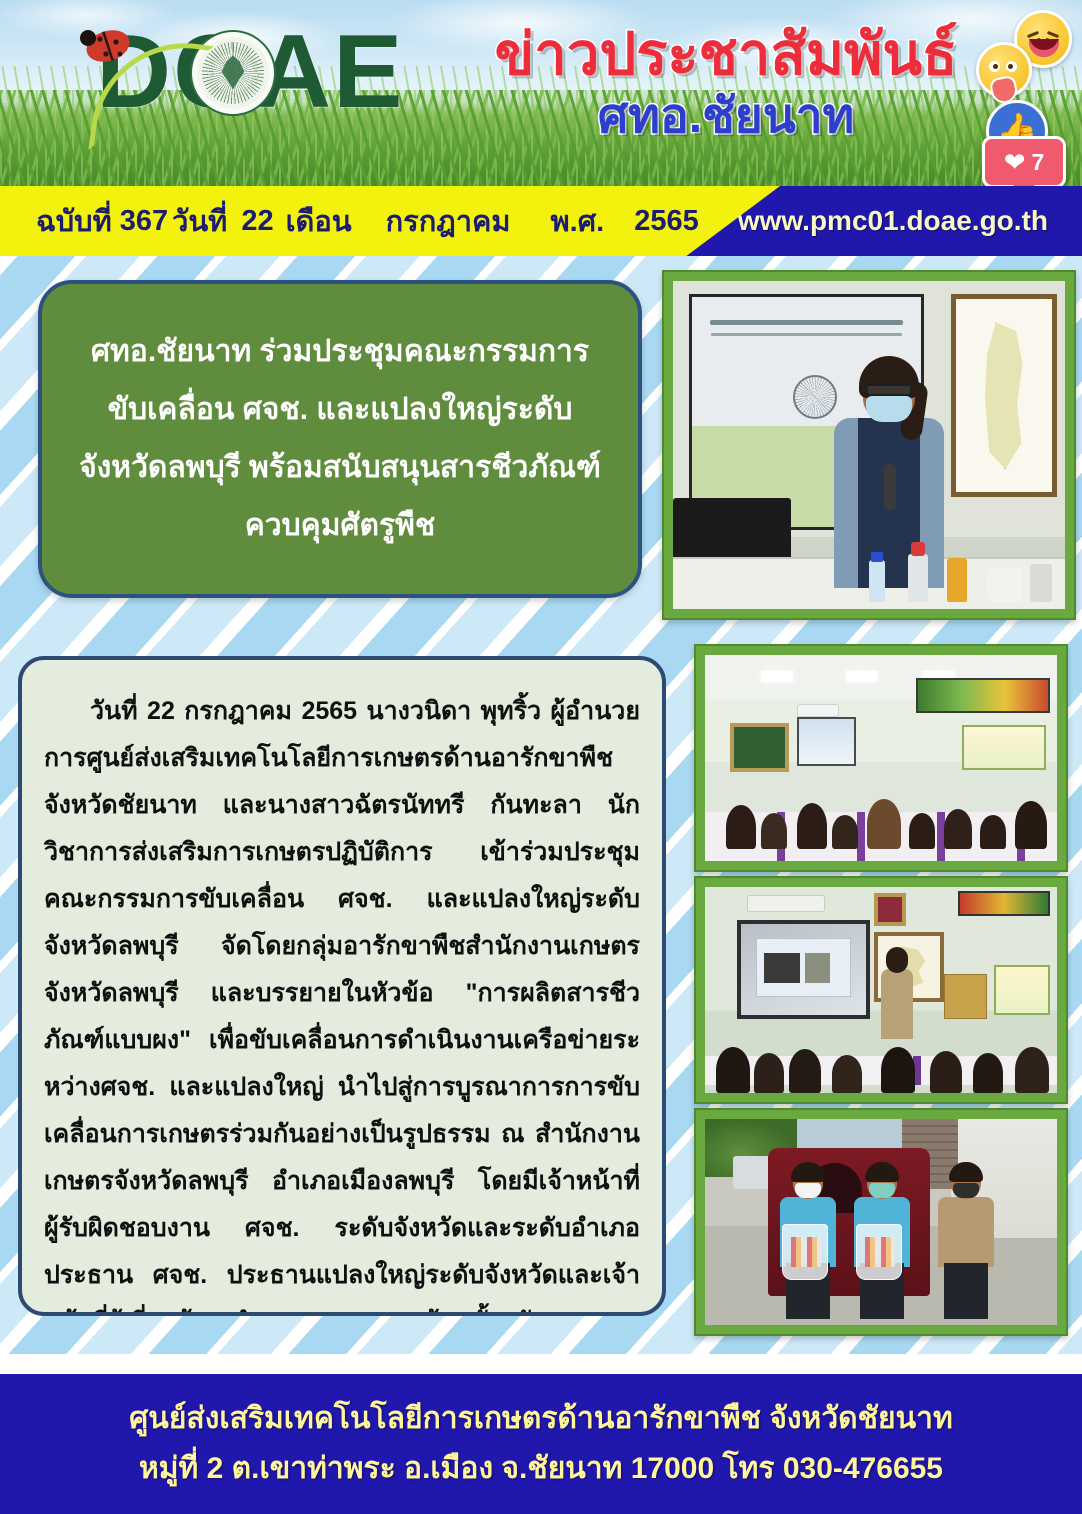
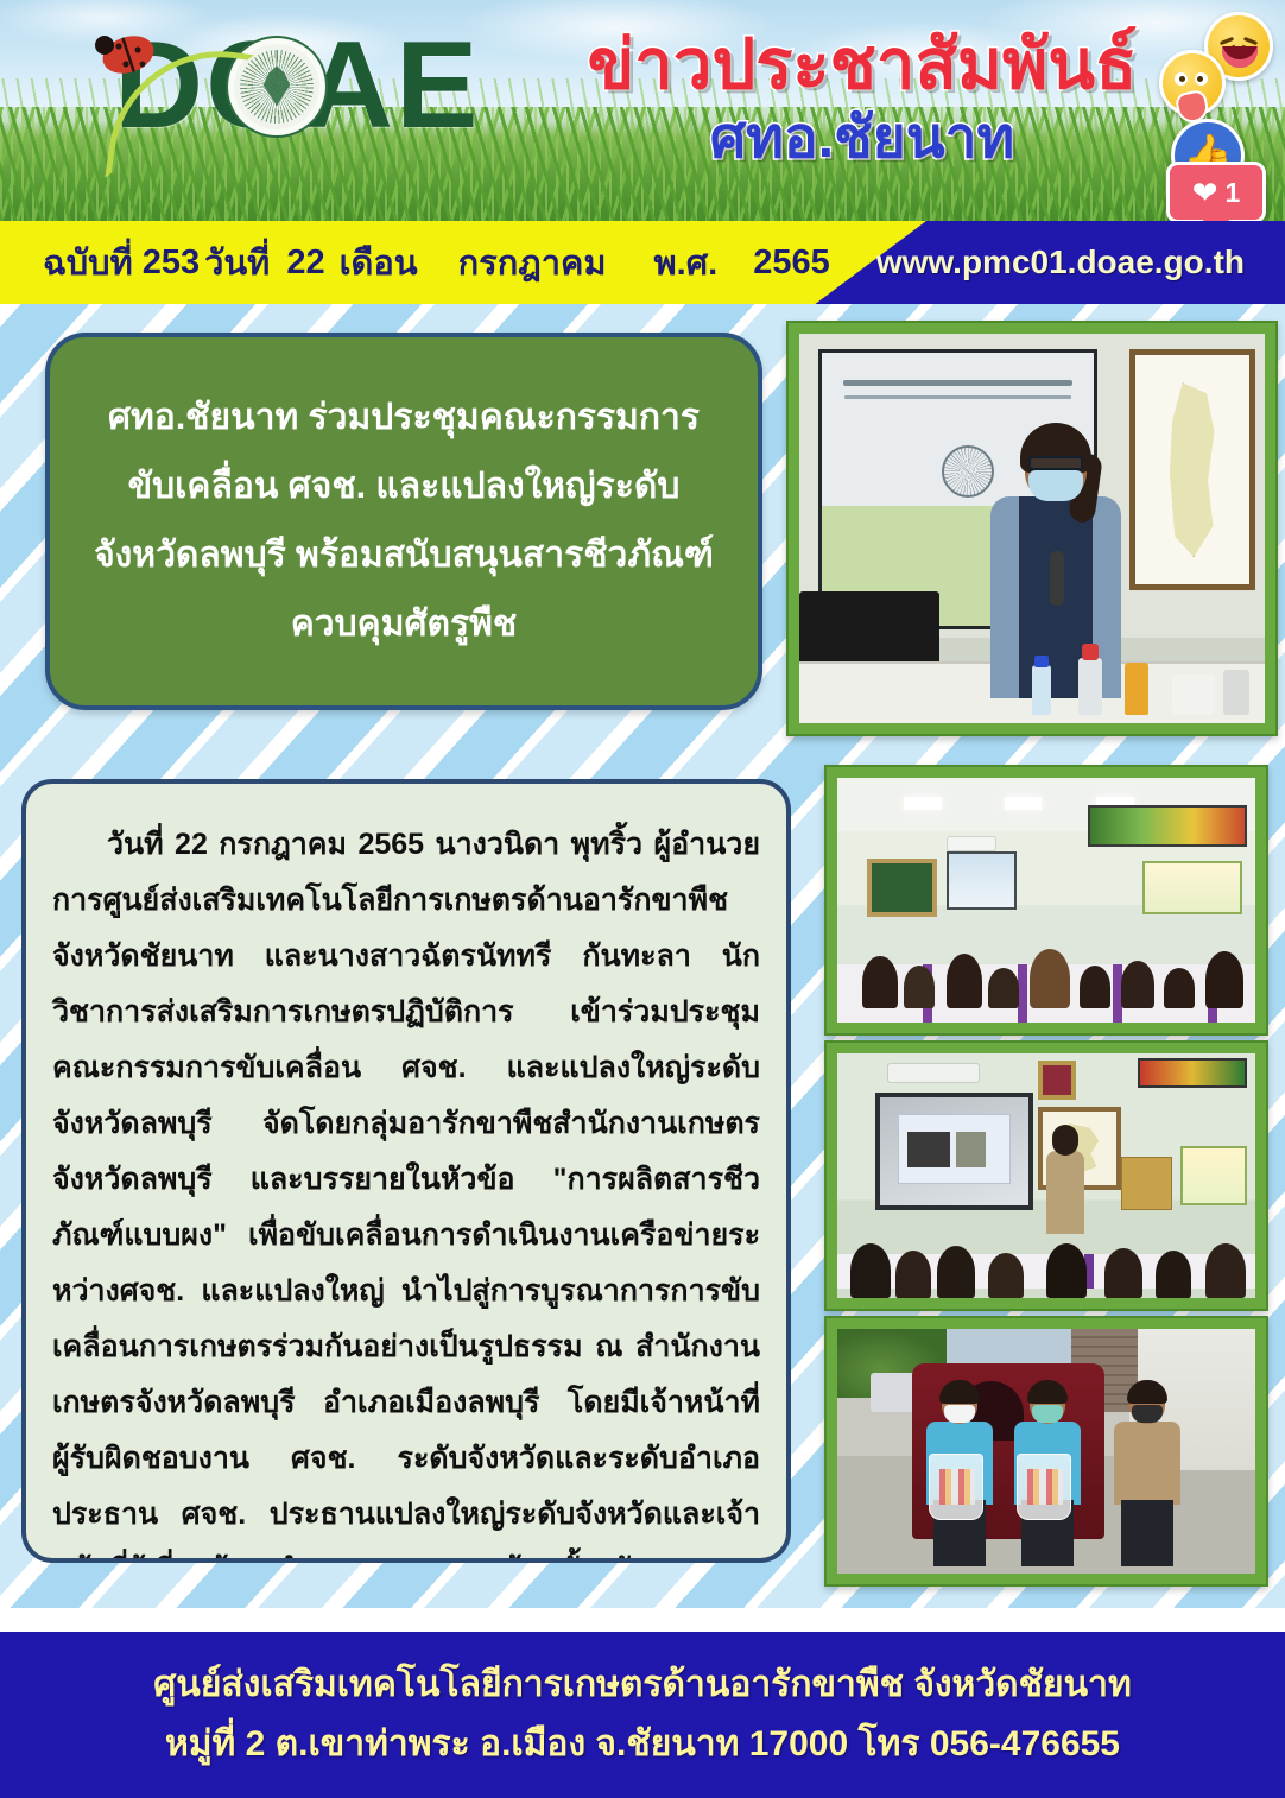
  DAE
  ข่าวประชาสัมพันธ์
  ศทอ.ชัยนาท
  👍
  ❤
- 7
+ 1
  ฉบับที่
- 367
+ 253
  วันที่
  22
  เดือน
  กรกฎาคม
  พ.ศ.
  2565
  www.pmc01.doae.go.th
  ศทอ.ชัยนาท ร่วมประชุมคณะกรรมการ
  ขับเคลื่อน ศจช. และแปลงใหญ่ระดับ
  จังหวัดลพบุรี พร้อมสนับสนุนสารชีวภัณฑ์
  ควบคุมศัตรูพืช
  วันที่ 22 กรกฎาคม 2565 นางวนิดา พุทริ้ว ผู้อำนวยการศูนย์ส่งเสริมเทคโนโลยีการเกษตรด้านอารักขาพืช จังหวัดชัยนาท และนางสาวฉัตรนัททรี กันทะลา นักวิชาการส่งเสริมการเกษตรปฏิบัติการ เข้าร่วมประชุมคณะกรรมการขับเคลื่อน ศจช. และแปลงใหญ่ระดับจังหวัดลพบุรี จัดโดยกลุ่มอารักขาพืชสำนักงานเกษตรจังหวัดลพบุรี และบรรยายในหัวข้อ "การผลิตสารชีวภัณฑ์แบบผง" เพื่อขับเคลื่อนการดำเนินงานเครือข่ายระหว่างศจช. และแปลงใหญ่ นำไปสู่การบูรณาการการขับเคลื่อนการเกษตรร่วมกันอย่างเป็นรูปธรรม ณ สำนักงานเกษตรจังหวัดลพบุรี อำเภอเมืองลพบุรี โดยมีเจ้าหน้าที่ผู้รับผิดชอบงาน ศจช. ระดับจังหวัดและระดับอำเภอ ประธาน ศจช. ประธานแปลงใหญ่ระดับจังหวัดและเจ้า
  ศูนย์ส่งเสริมเทคโนโลยีการเกษตรด้านอารักขาพืช จังหวัดชัยนาท
- หมู่ที่ 2 ต.เขาท่าพระ อ.เมือง จ.ชัยนาท 17000 โทร 030-476655
+ หมู่ที่ 2 ต.เขาท่าพระ อ.เมือง จ.ชัยนาท 17000 โทร 056-476655
